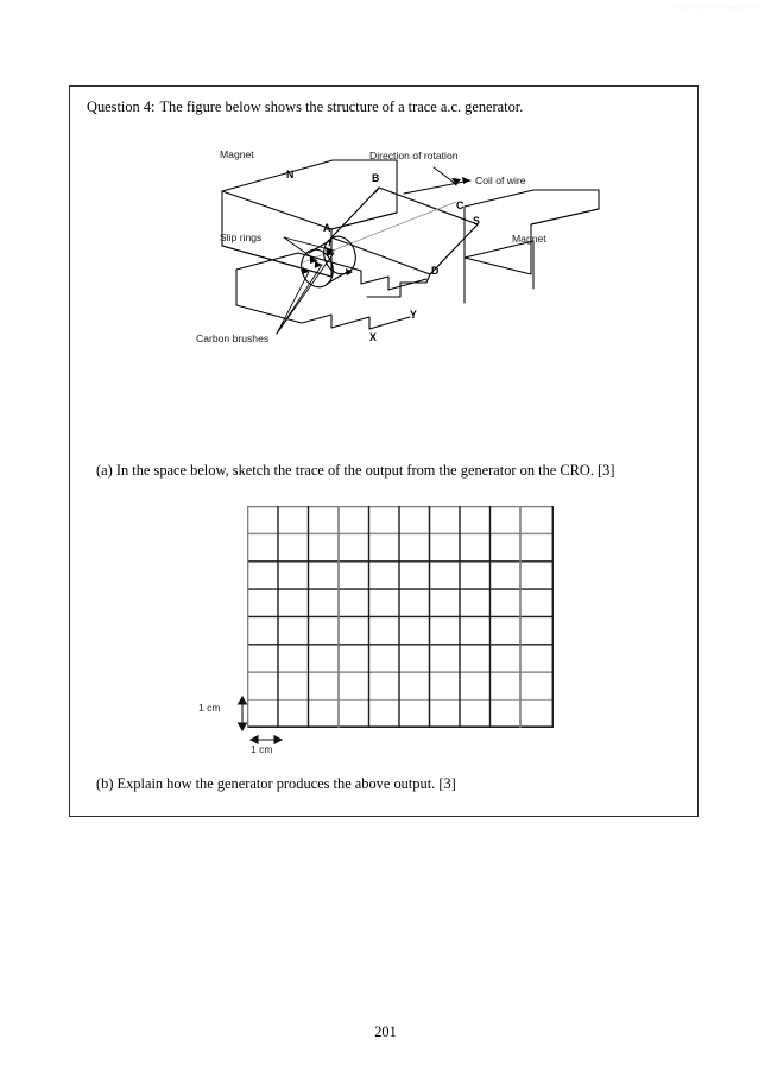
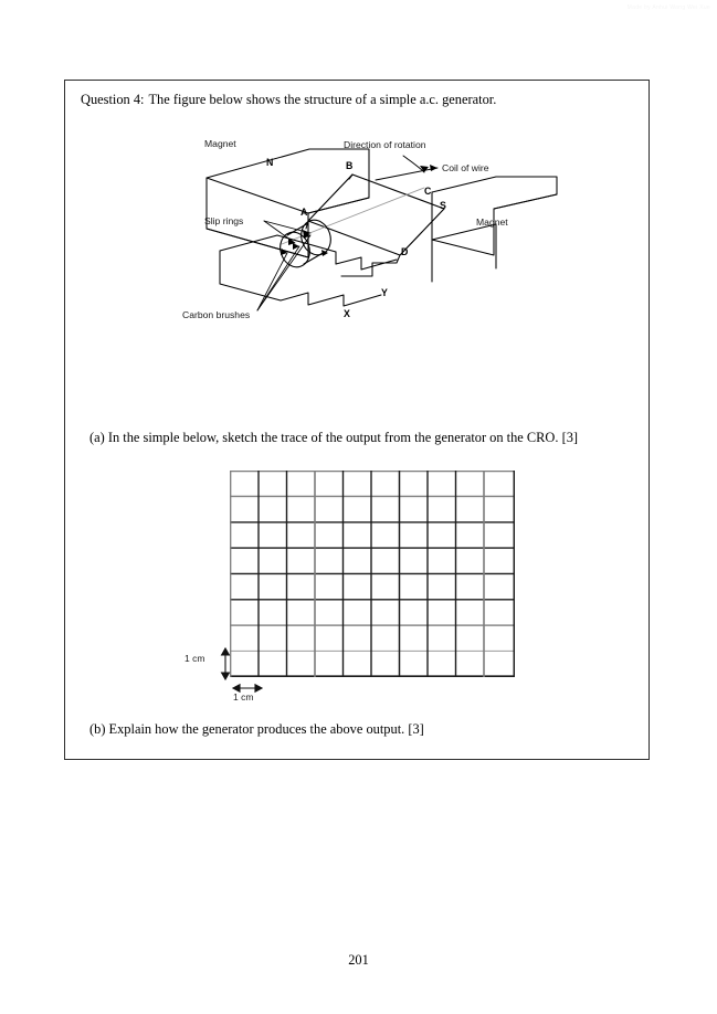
- Question 4: The figure below shows the structure of a trace a.c. generator.
+ Question 4: The figure below shows the structure of a simple a.c. generator.
  Magnet
  N
  Direction of rotation
  Coil of wire
  Magnet
  S
  Slip rings
  Carbon brushes
  A
  B
  C
  D
  X
  Y
- (a) In the space below, sketch the trace of the output from the generator on the CRO. [3]
+ (a) In the simple below, sketch the trace of the output from the generator on the CRO. [3]
  1 cm
  1 cm
  (b) Explain how the generator produces the above output. [3]
  201
